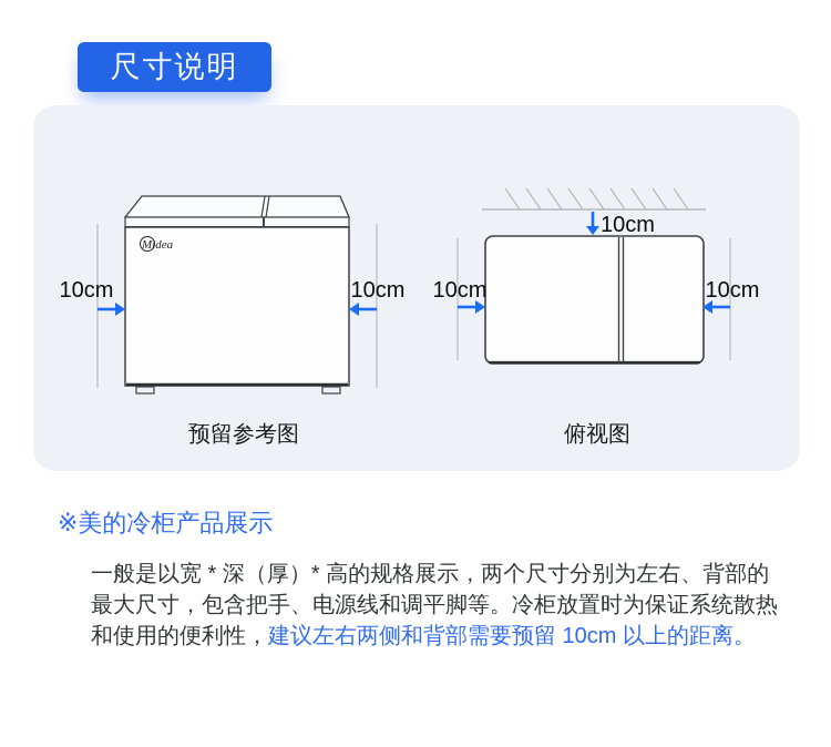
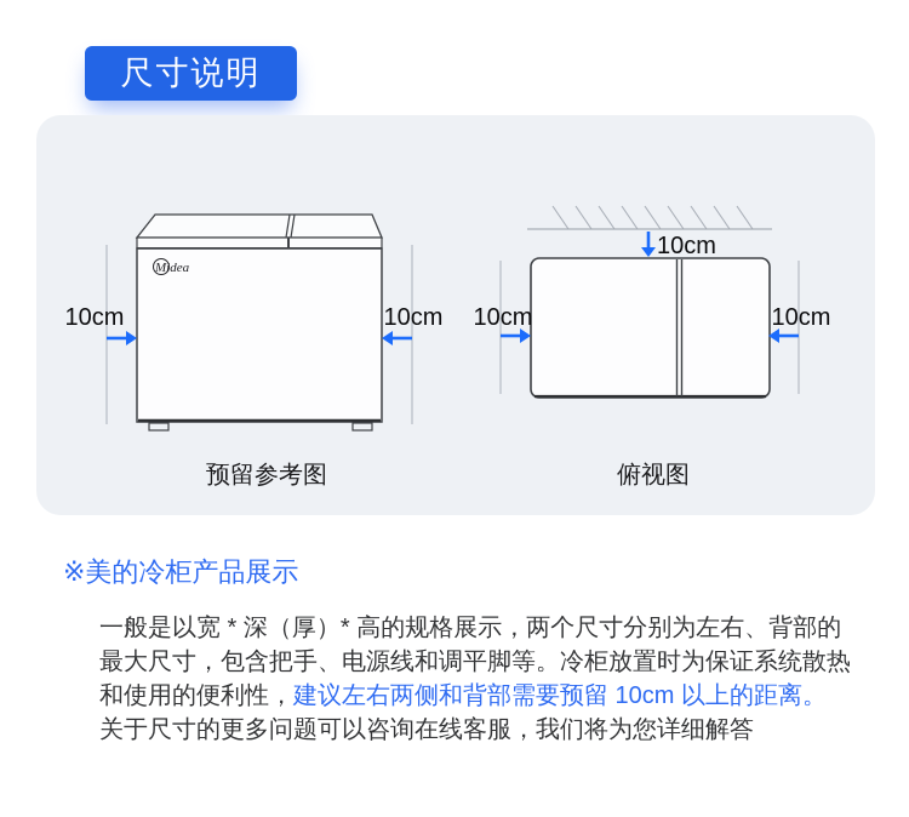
  尺寸说明
  Midea
  10cm
  10cm
  10cm
  10cm
  10cm
  预留参考图
  俯视图
  ※美的冷柜产品展示
  一般是以宽 * 深（厚）* 高的规格展示，两个尺寸分别为左右、背部的
  最大尺寸，包含把手、电源线和调平脚等。冷柜放置时为保证系统散热
  和使用的便利性，建议左右两侧和背部需要预留 10cm 以上的距离。
+ 关于尺寸的更多问题可以咨询在线客服，我们将为您详细解答
